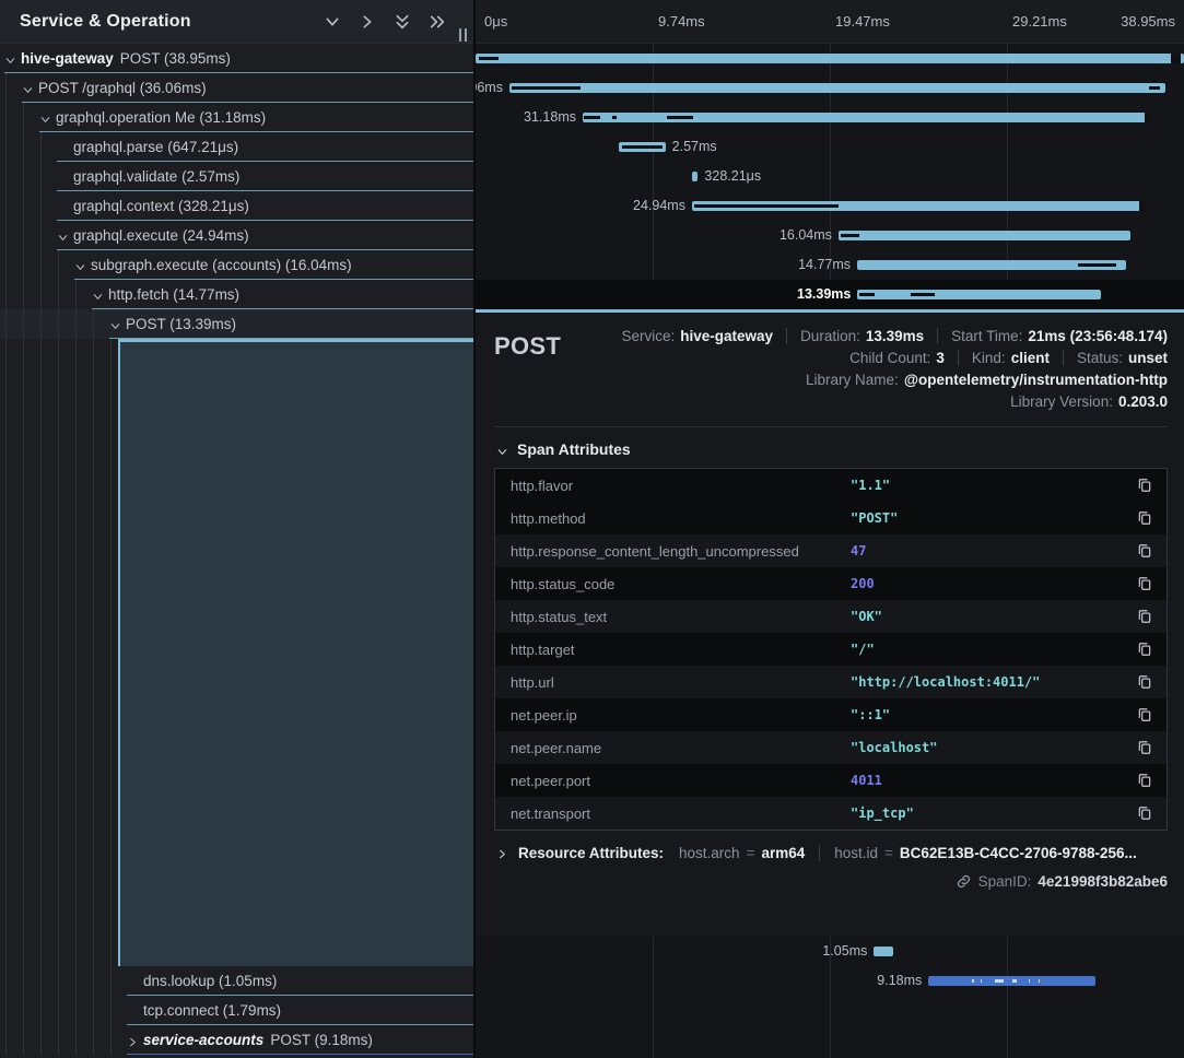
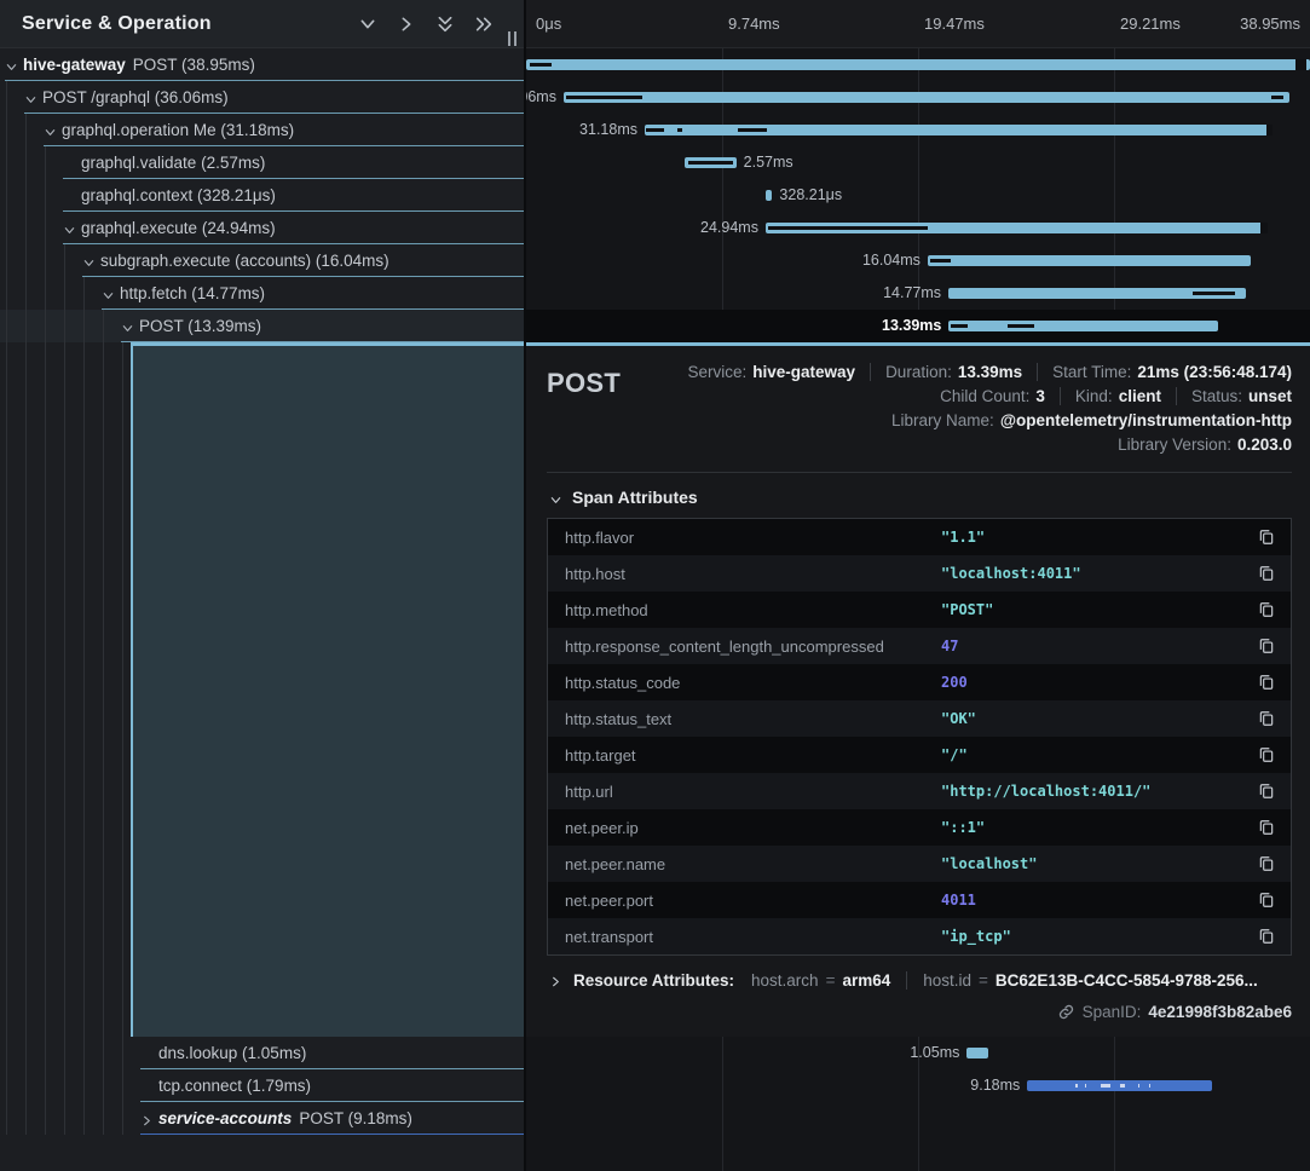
  Service & Operation
  hive-gateway
  POST (38.95ms)
  POST /graphql (36.06ms)
  graphql.operation Me (31.18ms)
- graphql.parse (647.21μs)
  graphql.validate (2.57ms)
  graphql.context (328.21μs)
  graphql.execute (24.94ms)
  subgraph.execute (accounts) (16.04ms)
  http.fetch (14.77ms)
  POST (13.39ms)
  dns.lookup (1.05ms)
  tcp.connect (1.79ms)
  service-accounts
  POST (9.18ms)
  0μs
  9.74ms
  19.47ms
  29.21ms
  38.95ms
  31.18ms
  2.57ms
  328.21μs
  24.94ms
  16.04ms
  14.77ms
  13.39ms
  POST
  Service:
  hive-gateway
  Duration:
  13.39ms
  Start Time:
  21ms (23:56:48.174)
  Child Count:
  3
  Kind:
  client
  Status:
  unset
  Library Name:
  @opentelemetry/instrumentation-http
  Library Version:
  0.203.0
  Span Attributes
  http.flavor
  "1.1"
+ http.host
+ "localhost:4011"
  http.method
  "POST"
  http.response_content_length_uncompressed
  47
  http.status_code
  200
  http.status_text
  "OK"
  http.target
  "/"
  http.url
  "http://localhost:4011/"
  net.peer.ip
  "::1"
  net.peer.name
  "localhost"
  net.peer.port
  4011
  net.transport
  "ip_tcp"
  Resource Attributes:
  host.arch
  =
  arm64
  host.id
  =
- BC62E13B-C4CC-2706-9788-256...
+ BC62E13B-C4CC-5854-9788-256...
  SpanID:
  4e21998f3b82abe6
  1.05ms
  9.18ms
